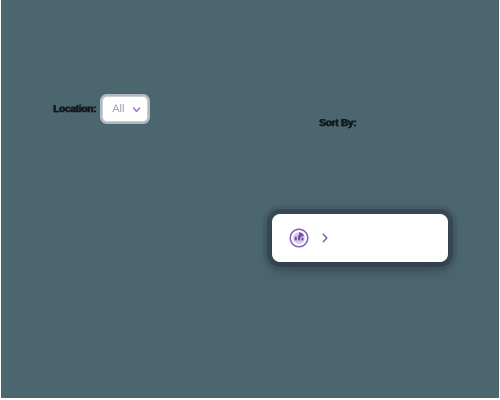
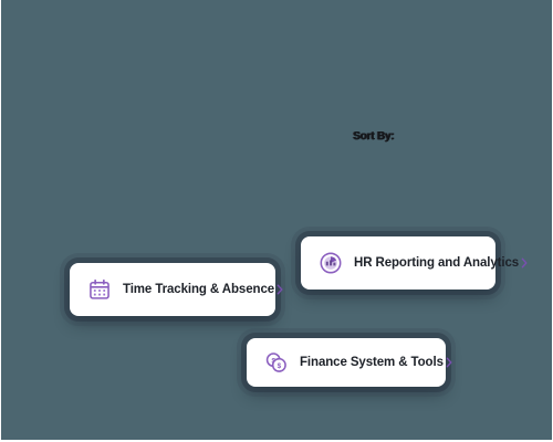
- Location:
- All
  Sort By:
+ HR Reporting and Analytics
+ Time Tracking & Absence
+ Finance System & Tools
